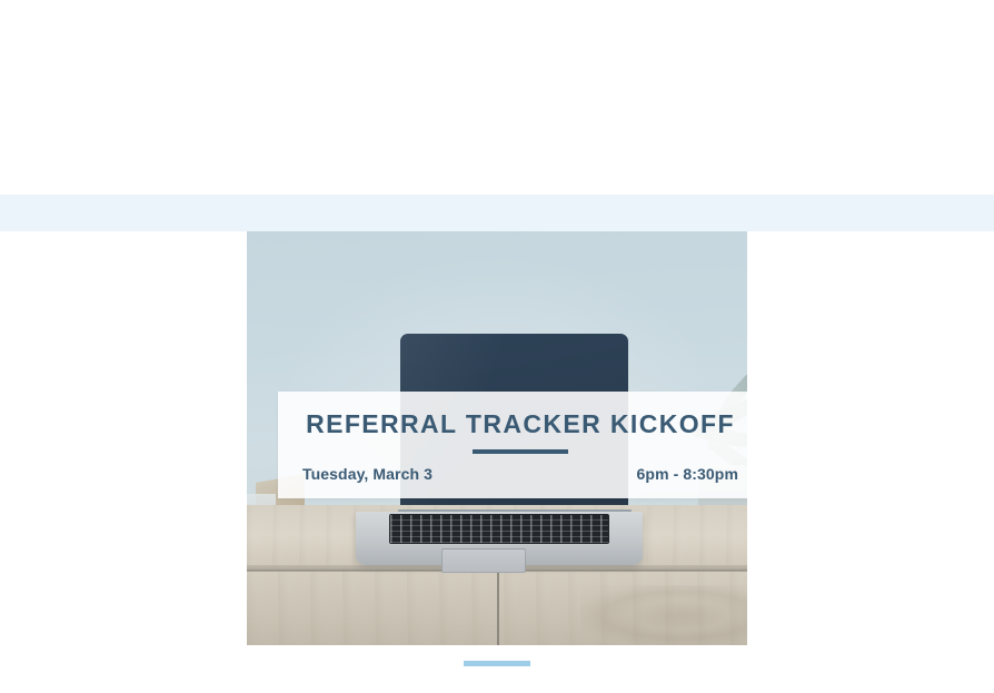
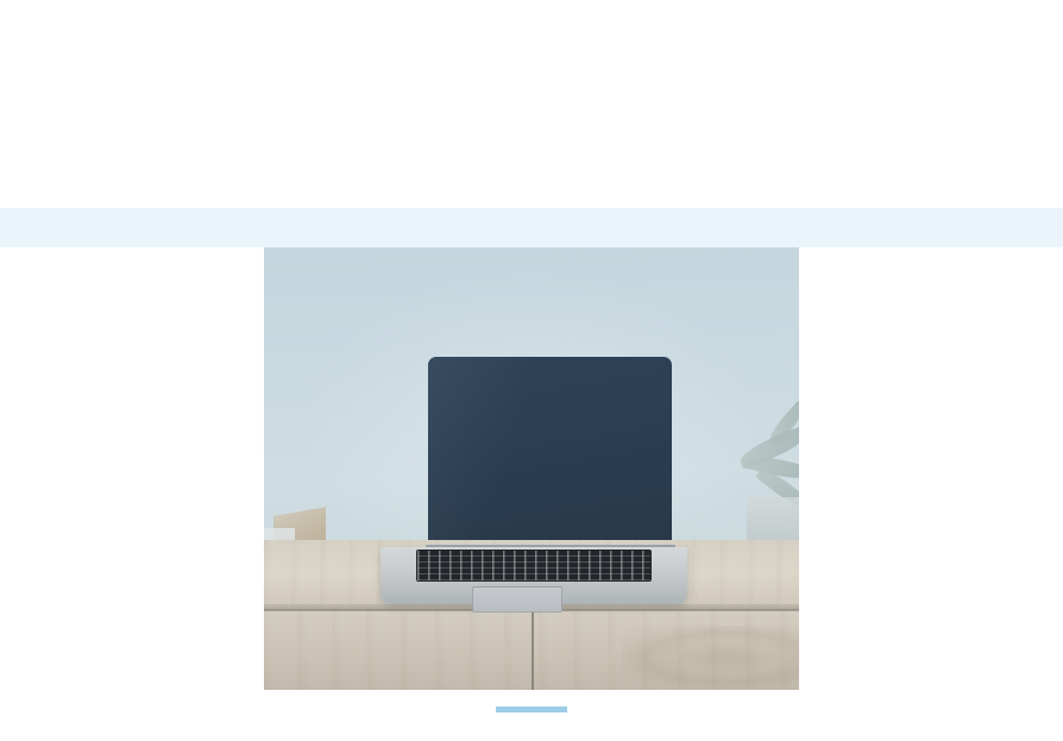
- REFERRAL TRACKER KICKOFF
- Tuesday, March 3
- 6pm - 8:30pm
